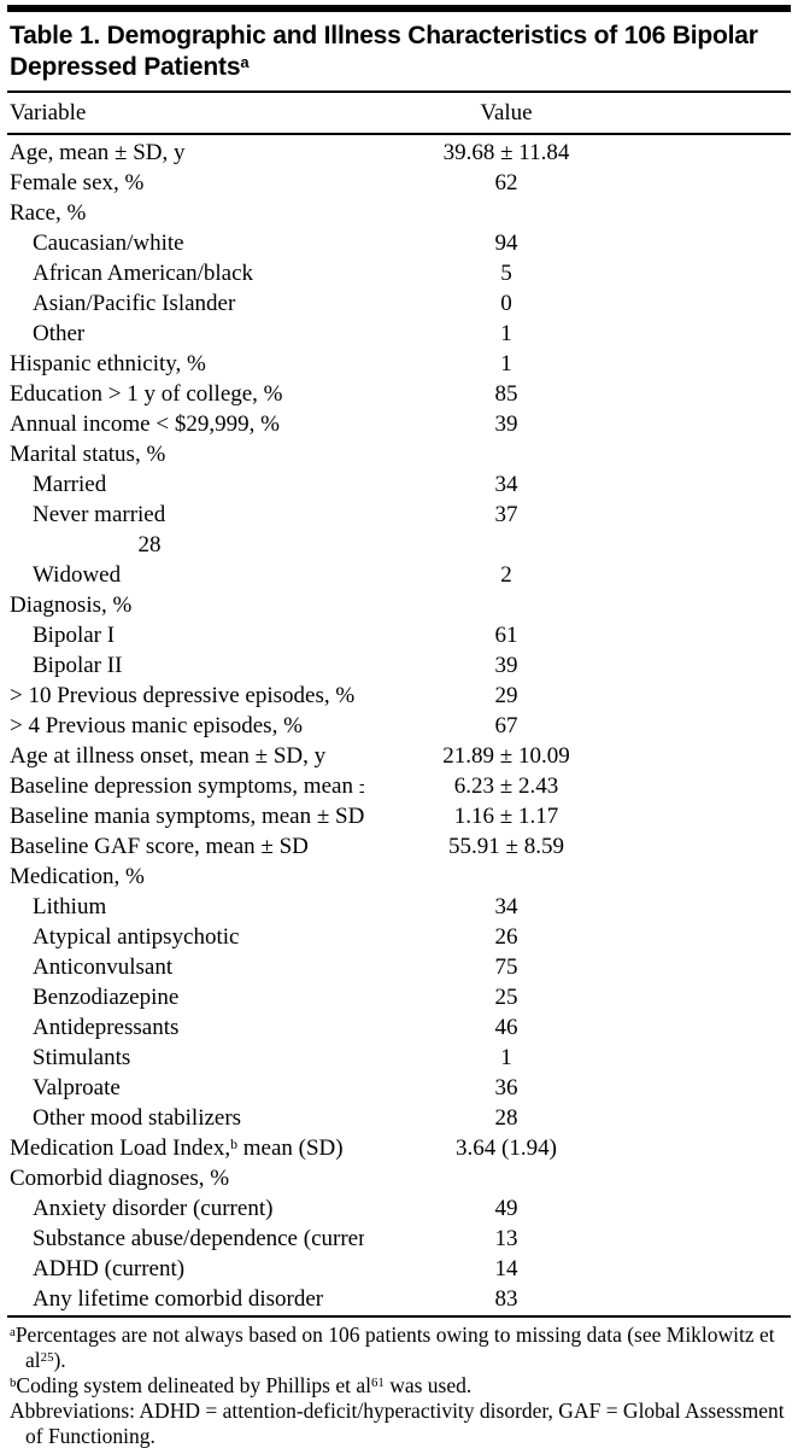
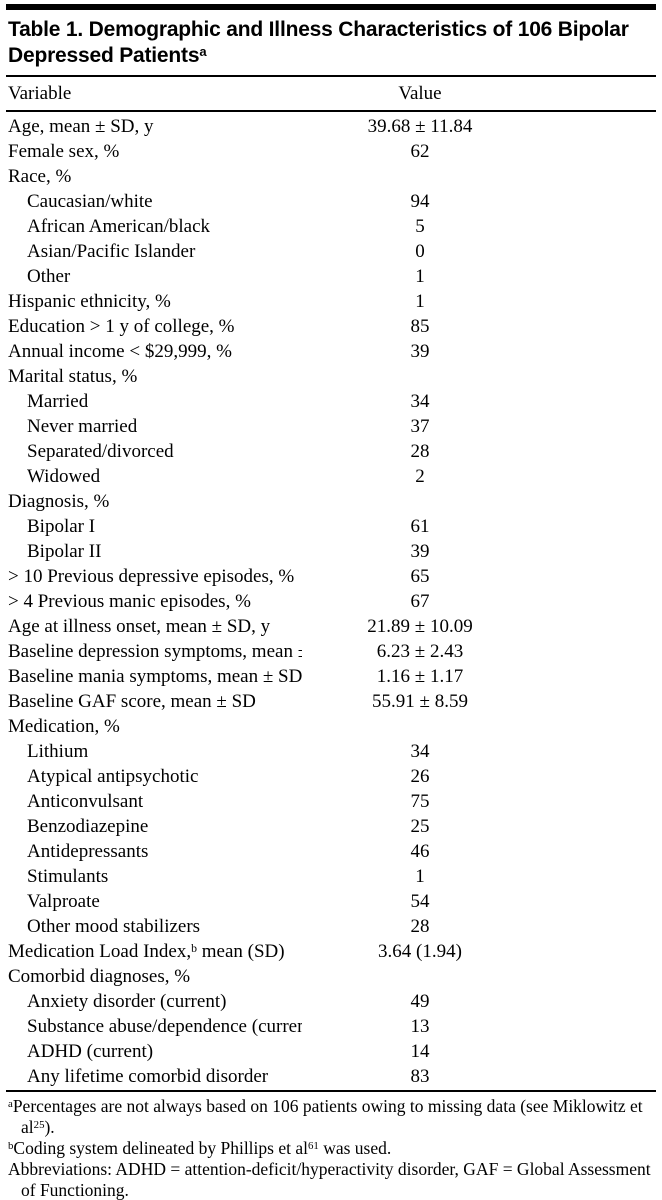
  Table 1. Demographic and Illness Characteristics of 106 Bipolar Depressed Patientsa
  Variable
  Value
  Age, mean ± SD, y
  39.68 ± 11.84
  Female sex, %
  62
  Race, %
  Caucasian/white
  94
  African American/black
  5
  Asian/Pacific Islander
  0
  Other
  1
  Hispanic ethnicity, %
  1
  Education > 1 y of college, %
  85
  Annual income < $29,999, %
  39
  Marital status, %
  Married
  34
  Never married
  37
+ Separated/divorced
  28
  Widowed
  2
  Diagnosis, %
  Bipolar I
  61
  Bipolar II
  39
  > 10 Previous depressive episodes, %
- 29
+ 65
  > 4 Previous manic episodes, %
  67
  Age at illness onset, mean ± SD, y
  21.89 ± 10.09
  Baseline depression symptoms, mean
  6.23 ± 2.43
  Baseline mania symptoms, mean ± SD
  1.16 ± 1.17
  Baseline GAF score, mean ± SD
  55.91 ± 8.59
  Medication, %
  Lithium
  34
  Atypical antipsychotic
  26
  Anticonvulsant
  75
  Benzodiazepine
  25
  Antidepressants
  46
  Stimulants
  1
  Valproate
- 36
+ 54
  Other mood stabilizers
  28
  Medication Load Index,b mean (SD)
  3.64 (1.94)
  Comorbid diagnoses, %
  Anxiety disorder (current)
  49
  Substance abuse/dependence (curren
  13
  ADHD (current)
  14
  Any lifetime comorbid disorder
  83
  aPercentages are not always based on 106 patients owing to missing data (see Miklowitz et al25).
  bCoding system delineated by Phillips et al61 was used.
  Abbreviations: ADHD = attention-deficit/hyperactivity disorder, GAF = Global Assessment of Functioning.
